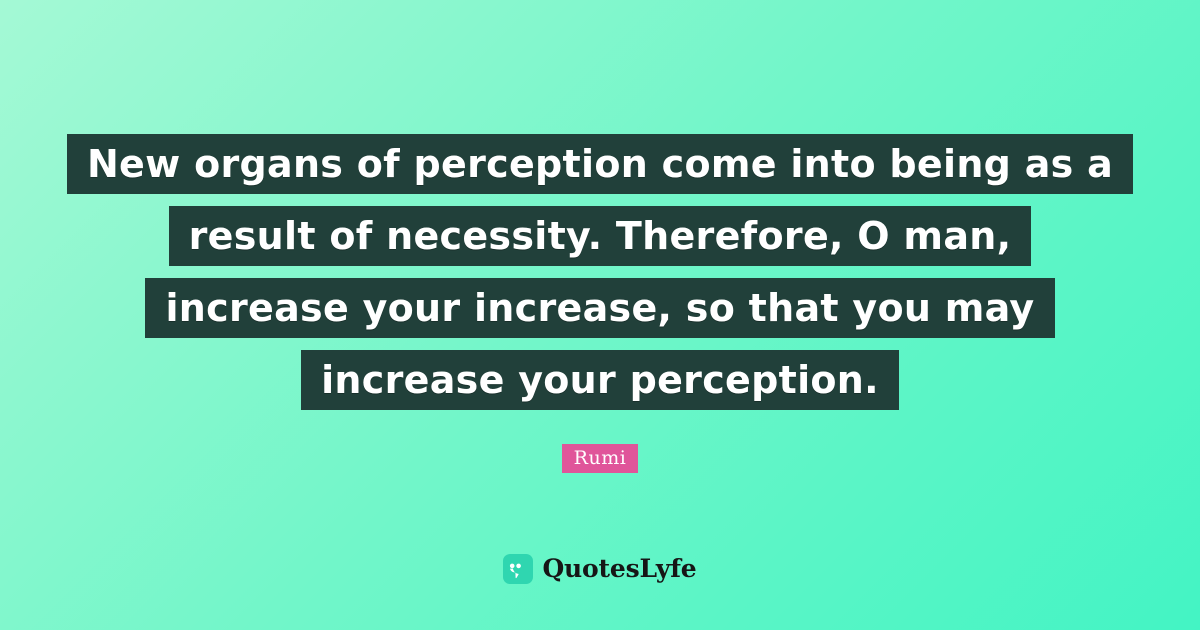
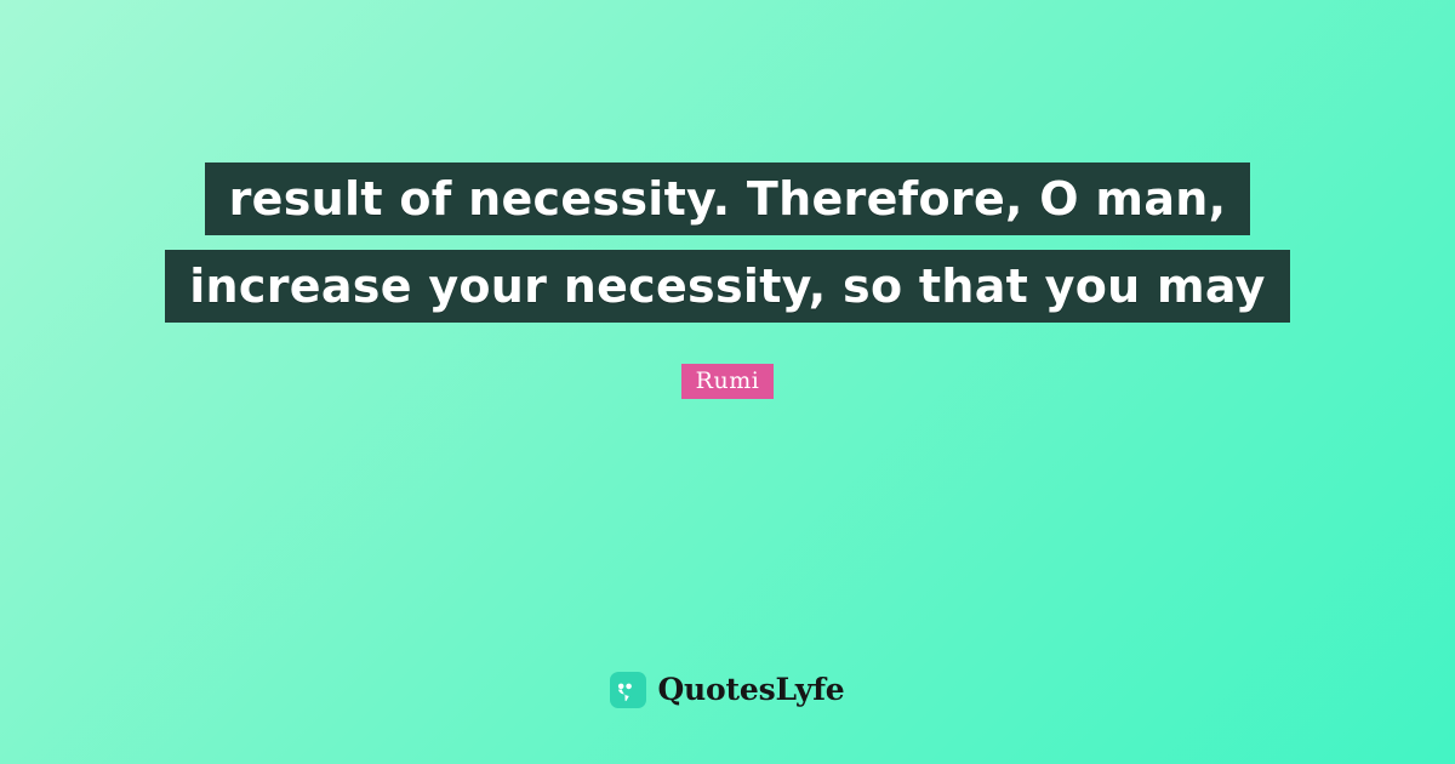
- New organs of perception come into being as a
  result of necessity. Therefore, O man,
- increase your increase, so that you may
+ increase your necessity, so that you may
- increase your perception.
  Rumi
  QuotesLyfe
